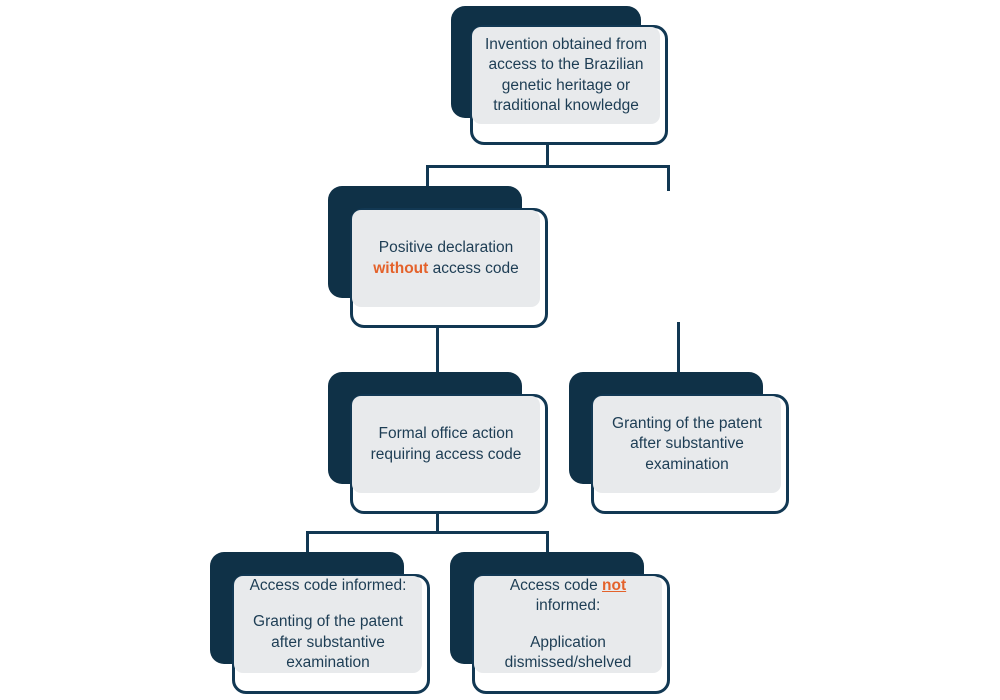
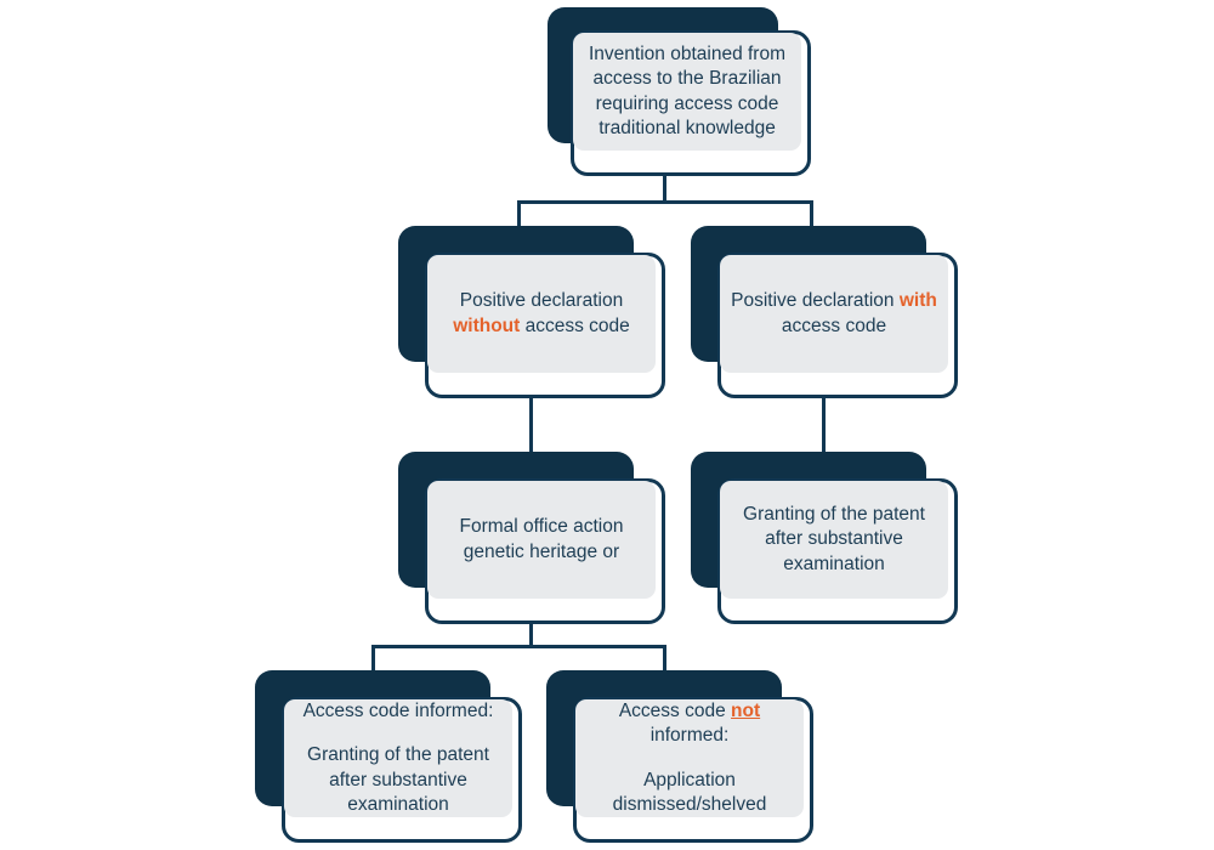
  Invention obtained from
  access to the Brazilian
- genetic heritage or
+ requiring access code
  traditional knowledge
  Positive declaration
  without access code
+ Positive declaration with
+ access code
  Formal office action
- requiring access code
+ genetic heritage or
  Granting of the patent
  after substantive
  examination
  Access code informed:
  Granting of the patent
  after substantive
  examination
  Access code not
  informed:
  Application
  dismissed/shelved
